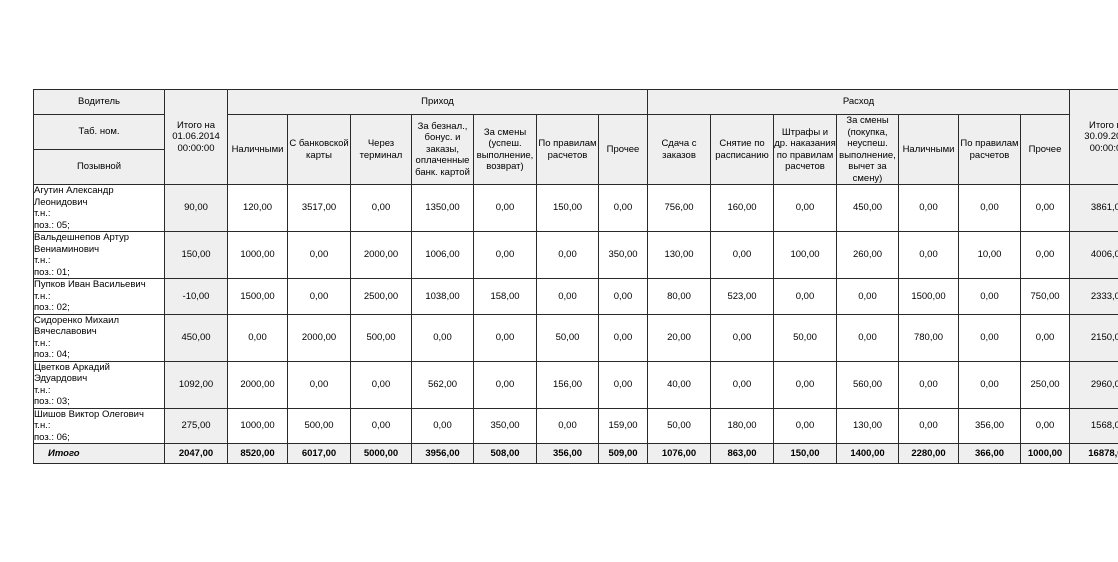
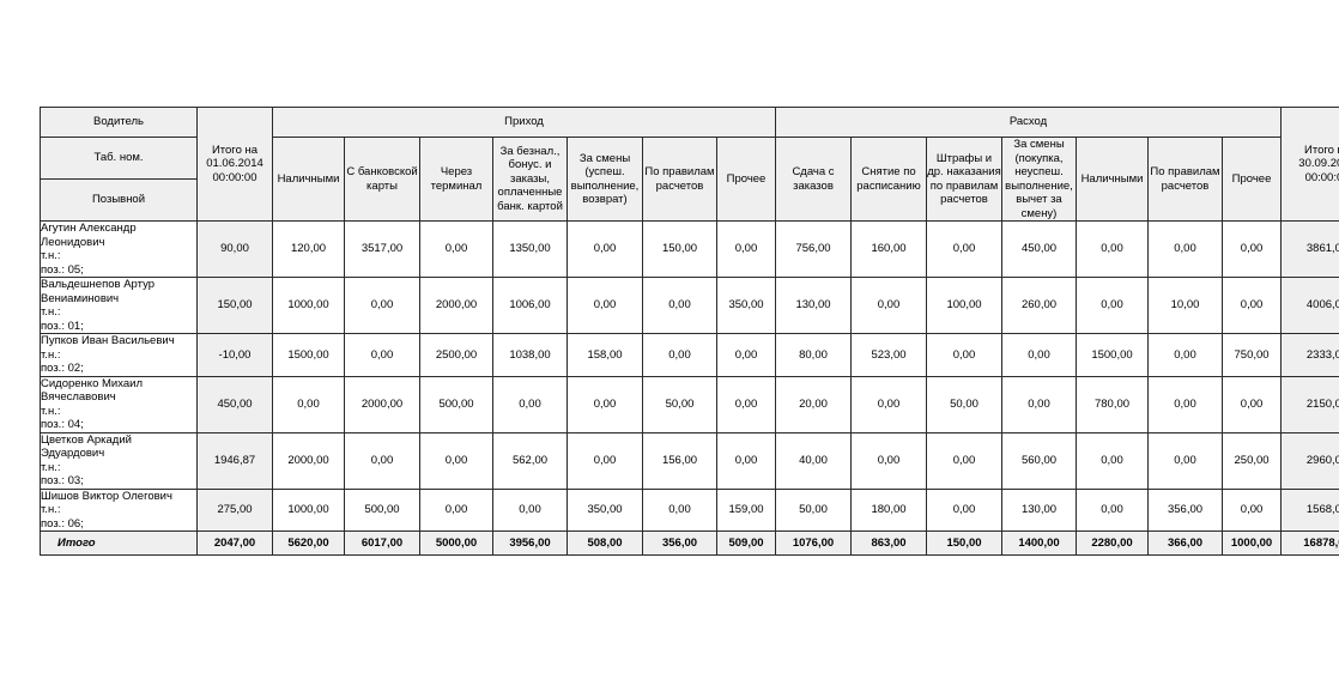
  Водитель	Итого на 01.06.2014 00:00:00	Приход	Расход	Итого 30.09.2 00:00:
  Таб. ном.	Наличными	С банковской карты	Через терминал	За безнал., бонус. и заказы, оплаченные банк. картой	За смены (успеш. выполнение, возврат)	По правилам расчетов	Прочее	Сдача с заказов	Снятие по расписанию	Штрафы и др. наказания по правилам расчетов	За смены (покупка, неуспеш. выполнение, вычет за смену)	Наличными	По правилам расчетов	Прочее
  Позывной
  Агутин АлександрЛеонидовичт.н.:поз.: 05;	90,00	120,00	3517,00	0,00	1350,00	0,00	150,00	0,00	756,00	160,00	0,00	450,00	0,00	0,00	0,00	3861,0
  Вальдешнепов АртурВениаминовичт.н.:поз.: 01;	150,00	1000,00	0,00	2000,00	1006,00	0,00	0,00	350,00	130,00	0,00	100,00	260,00	0,00	10,00	0,00	4006,0
  Пупков Иван Васильевичт.н.:поз.: 02;	-10,00	1500,00	0,00	2500,00	1038,00	158,00	0,00	0,00	80,00	523,00	0,00	0,00	1500,00	0,00	750,00	2333,0
  Сидоренко МихаилВячеславовичт.н.:поз.: 04;	450,00	0,00	2000,00	500,00	0,00	0,00	50,00	0,00	20,00	0,00	50,00	0,00	780,00	0,00	0,00	2150,0
- Цветков АркадийЭдуардовичт.н.:поз.: 03;	1092,00	2000,00	0,00	0,00	562,00	0,00	156,00	0,00	40,00	0,00	0,00	560,00	0,00	0,00	250,00	2960,0
+ Цветков АркадийЭдуардовичт.н.:поз.: 03;	1946,87	2000,00	0,00	0,00	562,00	0,00	156,00	0,00	40,00	0,00	0,00	560,00	0,00	0,00	250,00	2960,0
  Шишов Виктор Олеговичт.н.:поз.: 06;	275,00	1000,00	500,00	0,00	0,00	350,00	0,00	159,00	50,00	180,00	0,00	130,00	0,00	356,00	0,00	1568,0
- Итого	2047,00	8520,00	6017,00	5000,00	3956,00	508,00	356,00	509,00	1076,00	863,00	150,00	1400,00	2280,00	366,00	1000,00	16878,
+ Итого	2047,00	5620,00	6017,00	5000,00	3956,00	508,00	356,00	509,00	1076,00	863,00	150,00	1400,00	2280,00	366,00	1000,00	16878,
